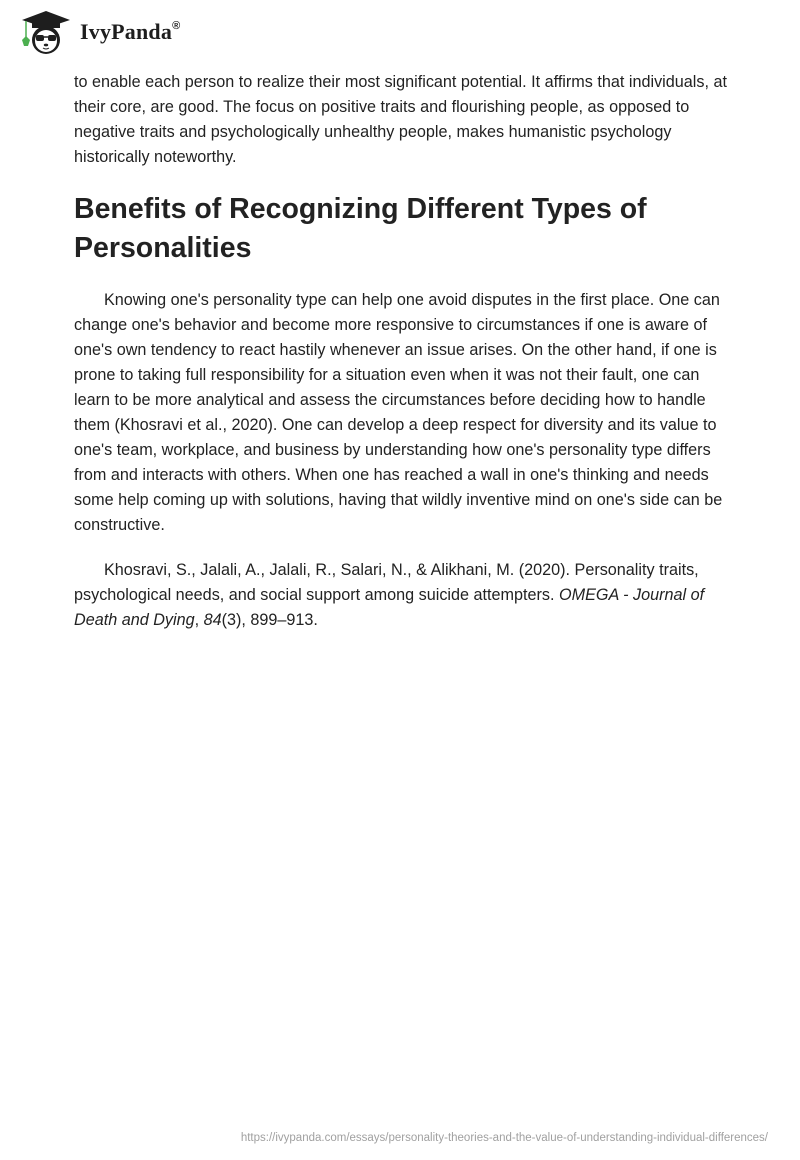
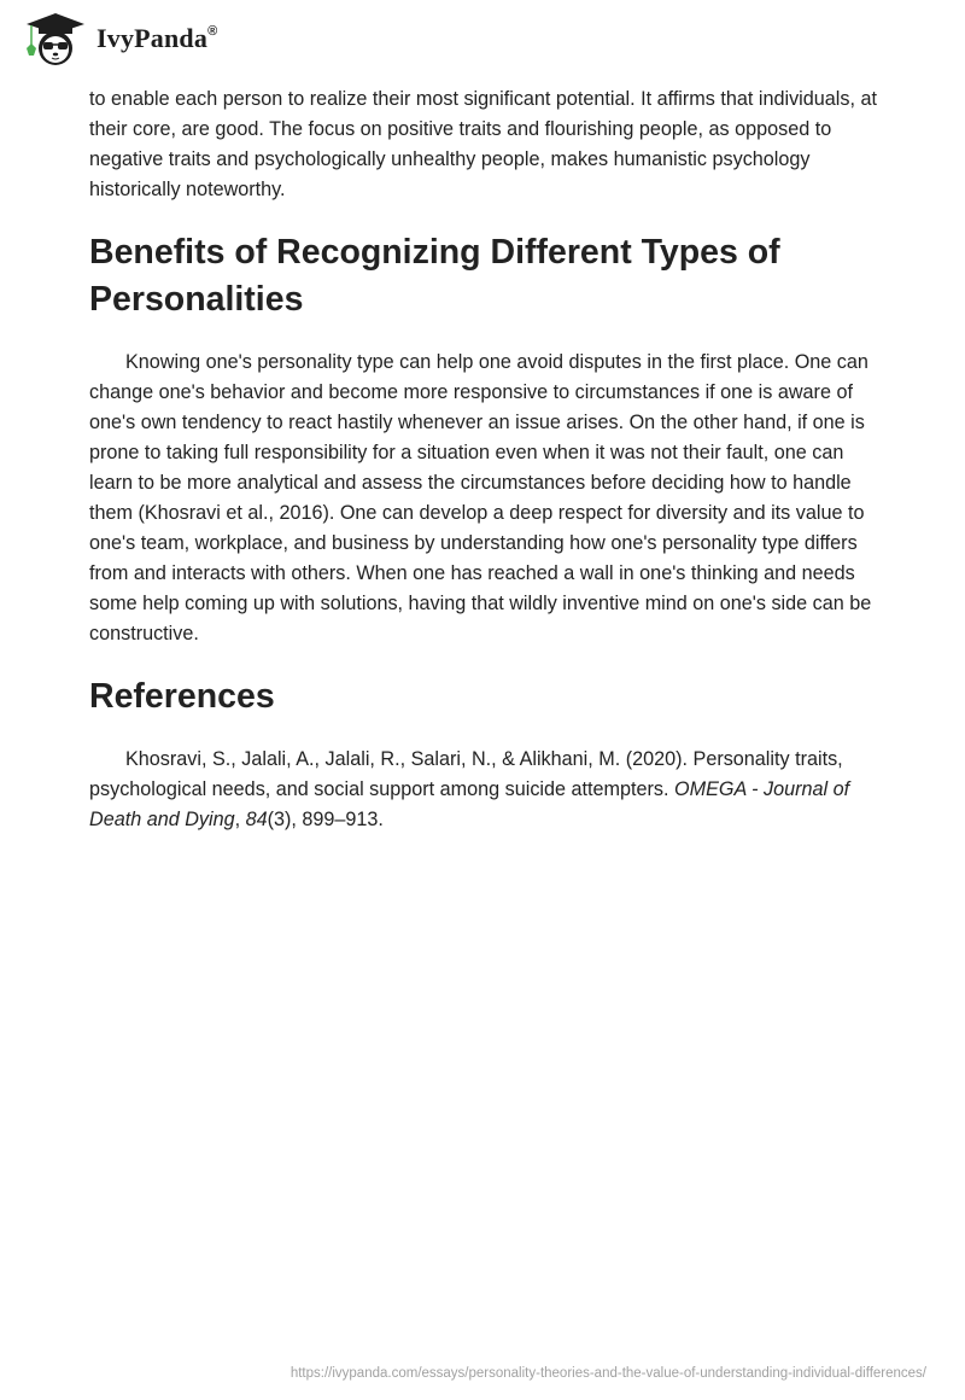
  IvyPanda®
  to enable each person to realize their most significant potential. It affirms that individuals, at their core, are good. The focus on positive traits and flourishing people, as opposed to negative traits and psychologically unhealthy people, makes humanistic psychology historically noteworthy.
  Benefits of Recognizing Different Types of Personalities
- Knowing one's personality type can help one avoid disputes in the first place. One can change one's behavior and become more responsive to circumstances if one is aware of one's own tendency to react hastily whenever an issue arises. On the other hand, if one is prone to taking full responsibility for a situation even when it was not their fault, one can learn to be more analytical and assess the circumstances before deciding how to handle them (Khosravi et al., 2020). One can develop a deep respect for diversity and its value to one's team, workplace, and business by understanding how one's personality type differs from and interacts with others. When one has reached a wall in one's thinking and needs some help coming up with solutions, having that wildly inventive mind on one's side can be constructive.
+ Knowing one's personality type can help one avoid disputes in the first place. One can change one's behavior and become more responsive to circumstances if one is aware of one's own tendency to react hastily whenever an issue arises. On the other hand, if one is prone to taking full responsibility for a situation even when it was not their fault, one can learn to be more analytical and assess the circumstances before deciding how to handle them (Khosravi et al., 2016). One can develop a deep respect for diversity and its value to one's team, workplace, and business by understanding how one's personality type differs from and interacts with others. When one has reached a wall in one's thinking and needs some help coming up with solutions, having that wildly inventive mind on one's side can be constructive.
+ References
  Khosravi, S., Jalali, A., Jalali, R., Salari, N., & Alikhani, M. (2020). Personality traits, psychological needs, and social support among suicide attempters. OMEGA - Journal of Death and Dying, 84(3), 899–913.
  https://ivypanda.com/essays/personality-theories-and-the-value-of-understanding-individual-differences/
